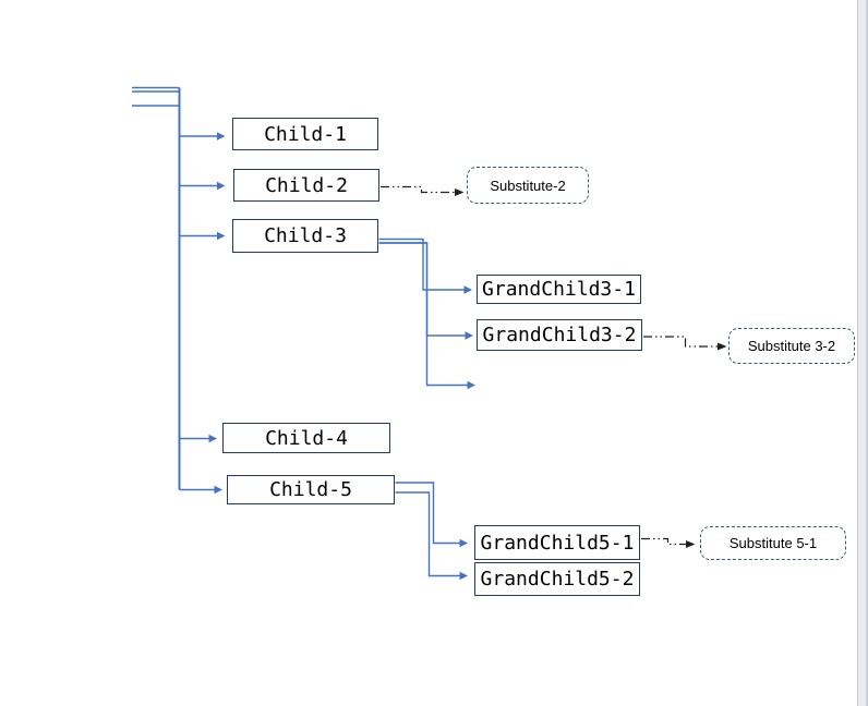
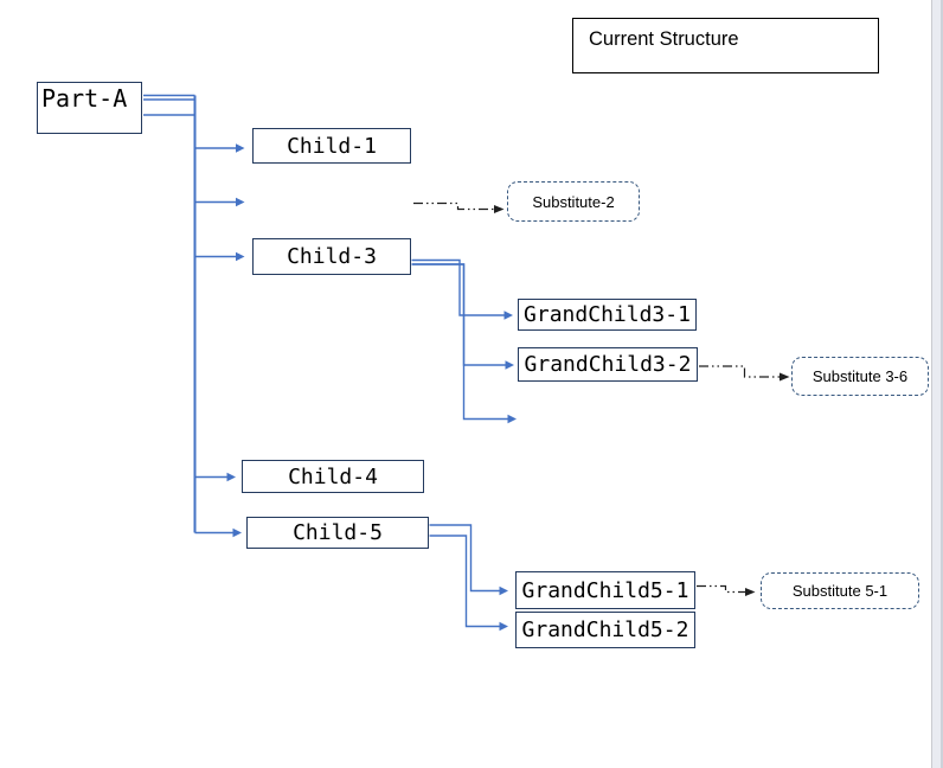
+ Current Structure
+ Part-A
  Child-1
- Child-2
  Child-3
  Child-4
  Child-5
  GrandChild3-1
  GrandChild3-2
  GrandChild5-1
  GrandChild5-2
  Substitute-2
- Substitute 3-2
+ Substitute 3-6
  Substitute 5-1
